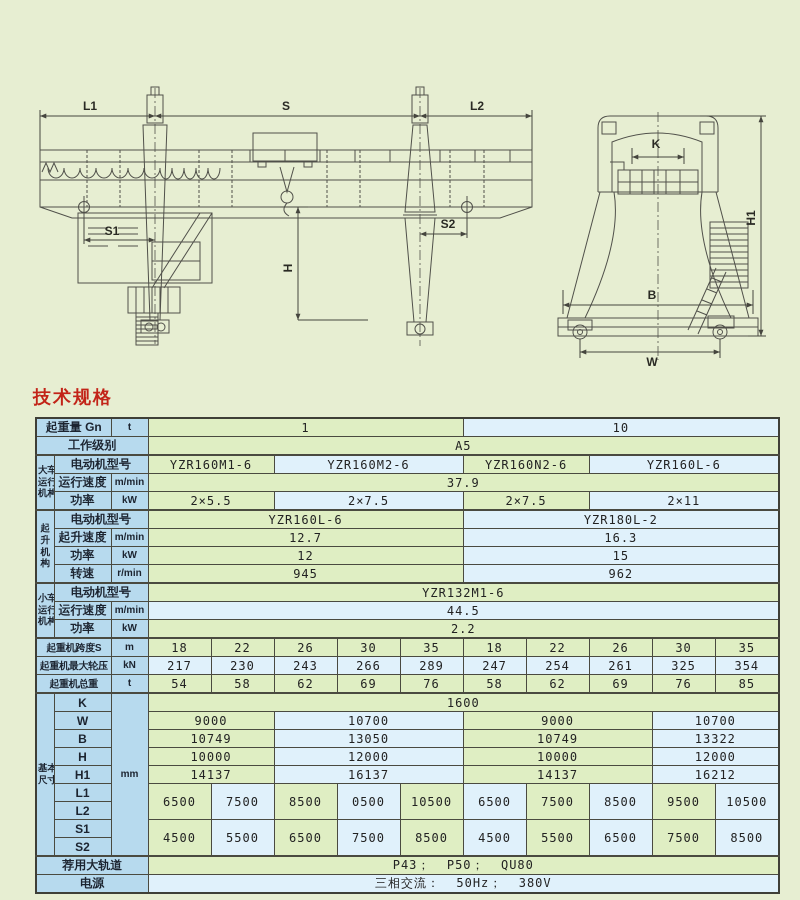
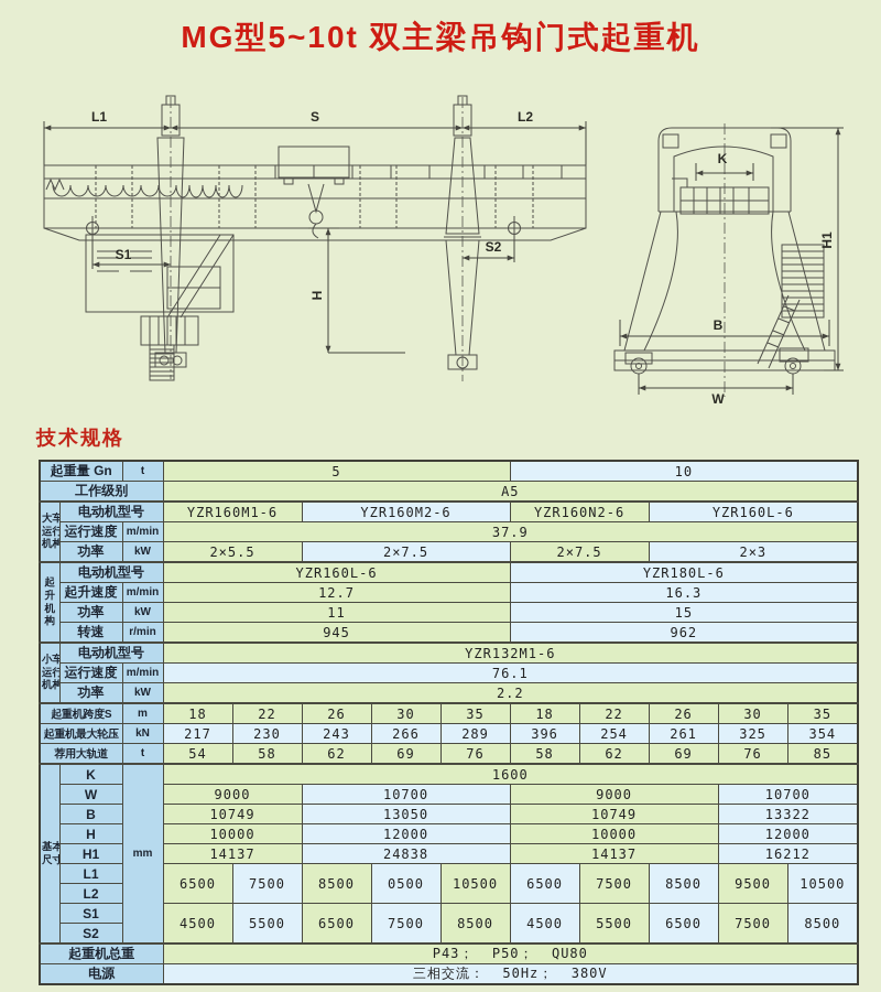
+ MG型5~10t 双主梁吊钩门式起重机
  L1
  S
  L2
  S1
  S2
  K
  B
  W
  技术规格
- 起重量 Gn	t	1	10
+ 起重量 Gn	t	5	10
  工作级别	A5
  大车运行机构	电动机型号	YZR160M1-6	YZR160M2-6	YZR160N2-6	YZR160L-6
  运行速度	m/min	37.9
- 功率	kW	2×5.5	2×7.5	2×7.5	2×11
+ 功率	kW	2×5.5	2×7.5	2×7.5	2×3
- 起升机构	电动机型号	YZR160L-6	YZR180L-2
+ 起升机构	电动机型号	YZR160L-6	YZR180L-6
  起升速度	m/min	12.7	16.3
- 功率	kW	12	15
+ 功率	kW	11	15
  转速	r/min	945	962
  小车运行机构	电动机型号	YZR132M1-6
- 运行速度	m/min	44.5
+ 运行速度	m/min	76.1
  功率	kW	2.2
  起重机跨度S	m	18	22	26	30	35	18	22	26	30	35
- 起重机最大轮压	kN	217	230	243	266	289	247	254	261	325	354
+ 起重机最大轮压	kN	217	230	243	266	289	396	254	261	325	354
- 起重机总重	t	54	58	62	69	76	58	62	69	76	85
+ 荐用大轨道	t	54	58	62	69	76	58	62	69	76	85
  基本尺寸	K	mm	1600
  W	9000	10700	9000	10700
  B	10749	13050	10749	13322
  H	10000	12000	10000	12000
- H1	14137	16137	14137	16212
+ H1	14137	24838	14137	16212
  L1	6500	7500	8500	0500	10500	6500	7500	8500	9500	10500
  L2
  S1	4500	5500	6500	7500	8500	4500	5500	6500	7500	8500
  S2
- 荐用大轨道	P43； P50； QU80
+ 起重机总重	P43； P50； QU80
  电源	三相交流： 50Hz； 380V
